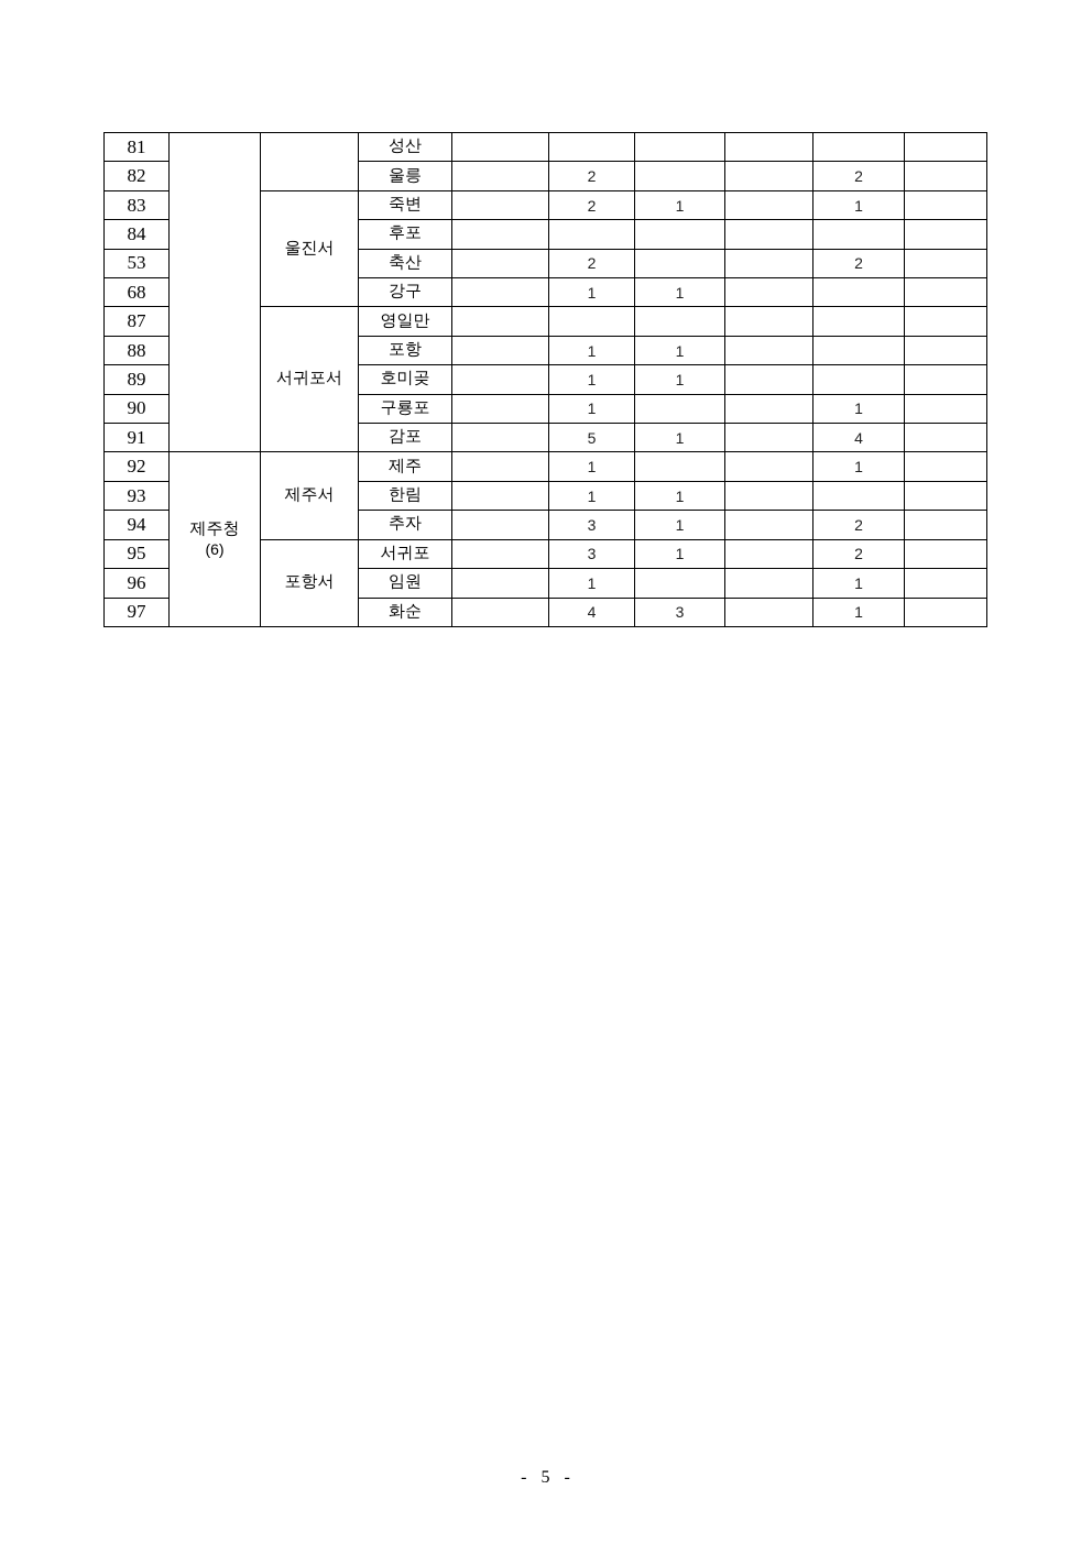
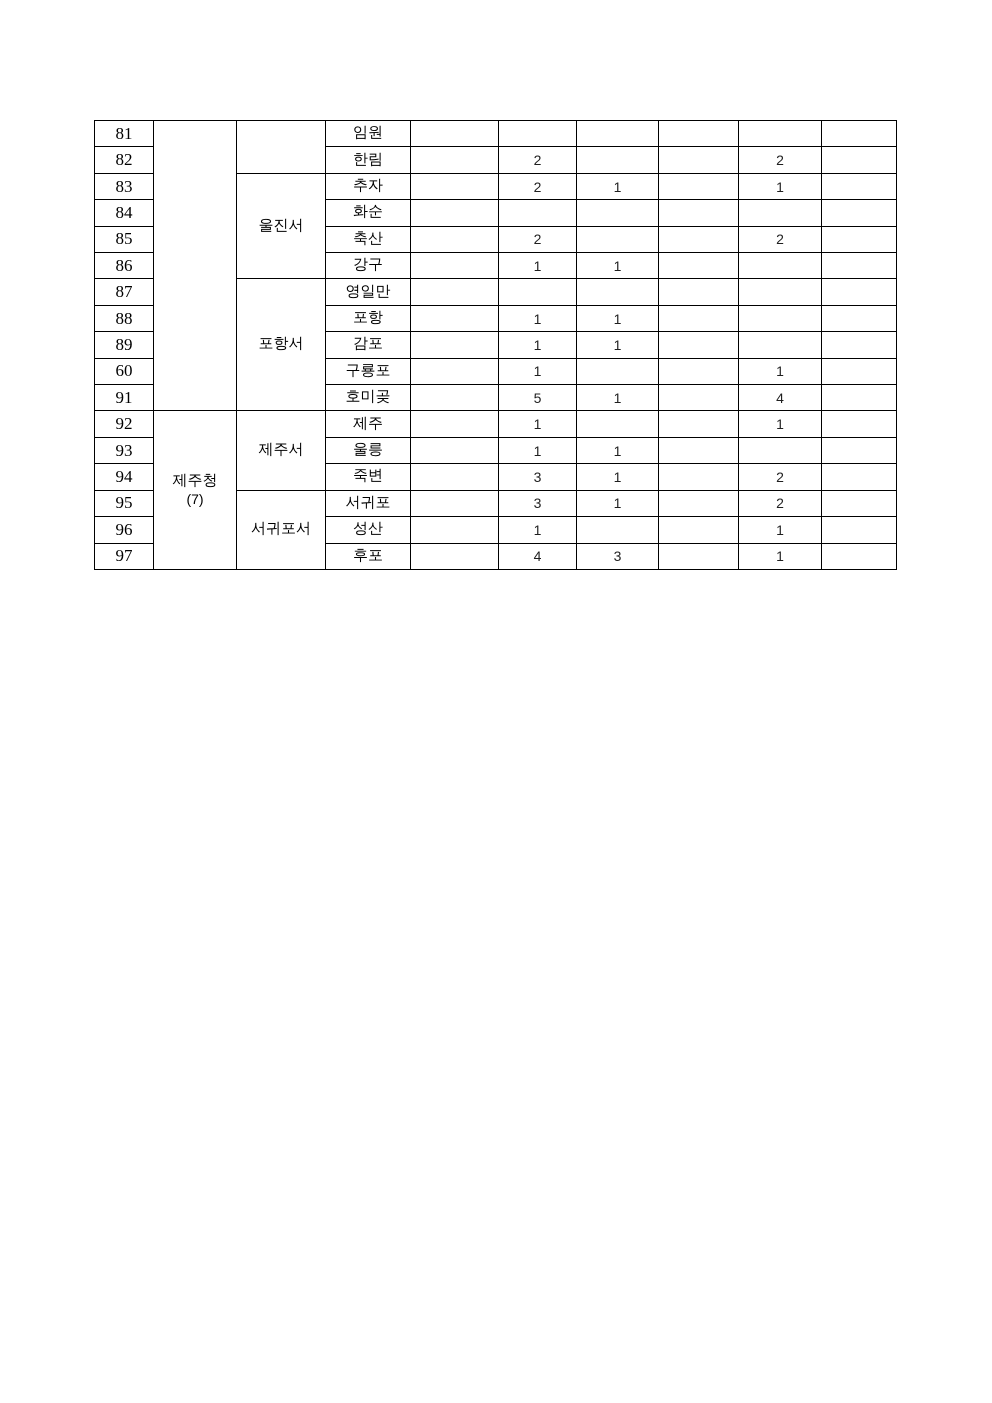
- 81			성산
+ 81			임원
- 82	울릉		2			2
+ 82	한림		2			2
- 83	울진서	죽변		2	1		1
+ 83	울진서	추자		2	1		1
- 84	후포
+ 84	화순
- 53	축산		2			2
+ 85	축산		2			2
- 68	강구		1	1
+ 86	강구		1	1
- 87	서귀포서	영일만
+ 87	포항서	영일만
  88	포항		1	1
- 89	호미곶		1	1
+ 89	감포		1	1
- 90	구룡포		1			1
+ 60	구룡포		1			1
- 91	감포		5	1		4
+ 91	호미곶		5	1		4
- 92	제주청(6)	제주서	제주		1			1
+ 92	제주청(7)	제주서	제주		1			1
- 93	한림		1	1
+ 93	울릉		1	1
- 94	추자		3	1		2
+ 94	죽변		3	1		2
- 95	포항서	서귀포		3	1		2
+ 95	서귀포서	서귀포		3	1		2
- 96	임원		1			1
+ 96	성산		1			1
- 97	화순		4	3		1
+ 97	후포		4	3		1
- - 5 -
